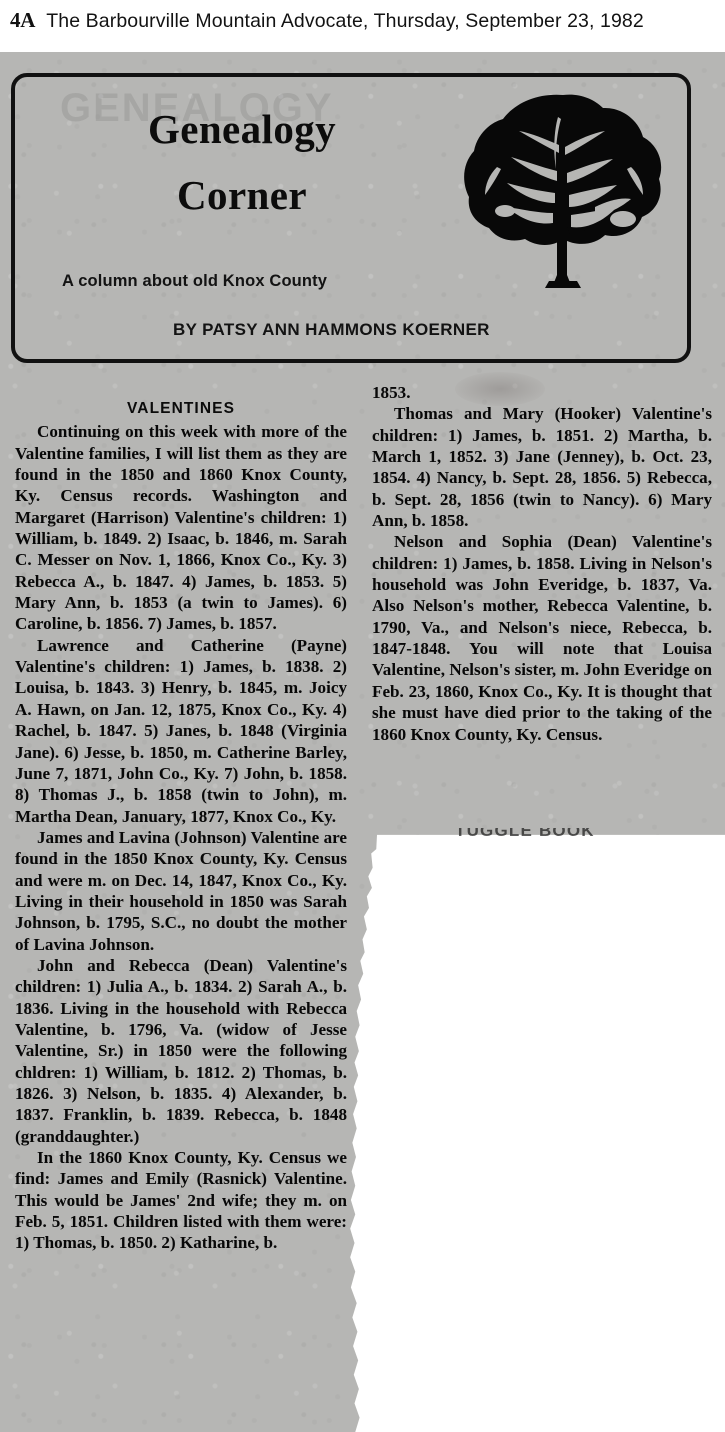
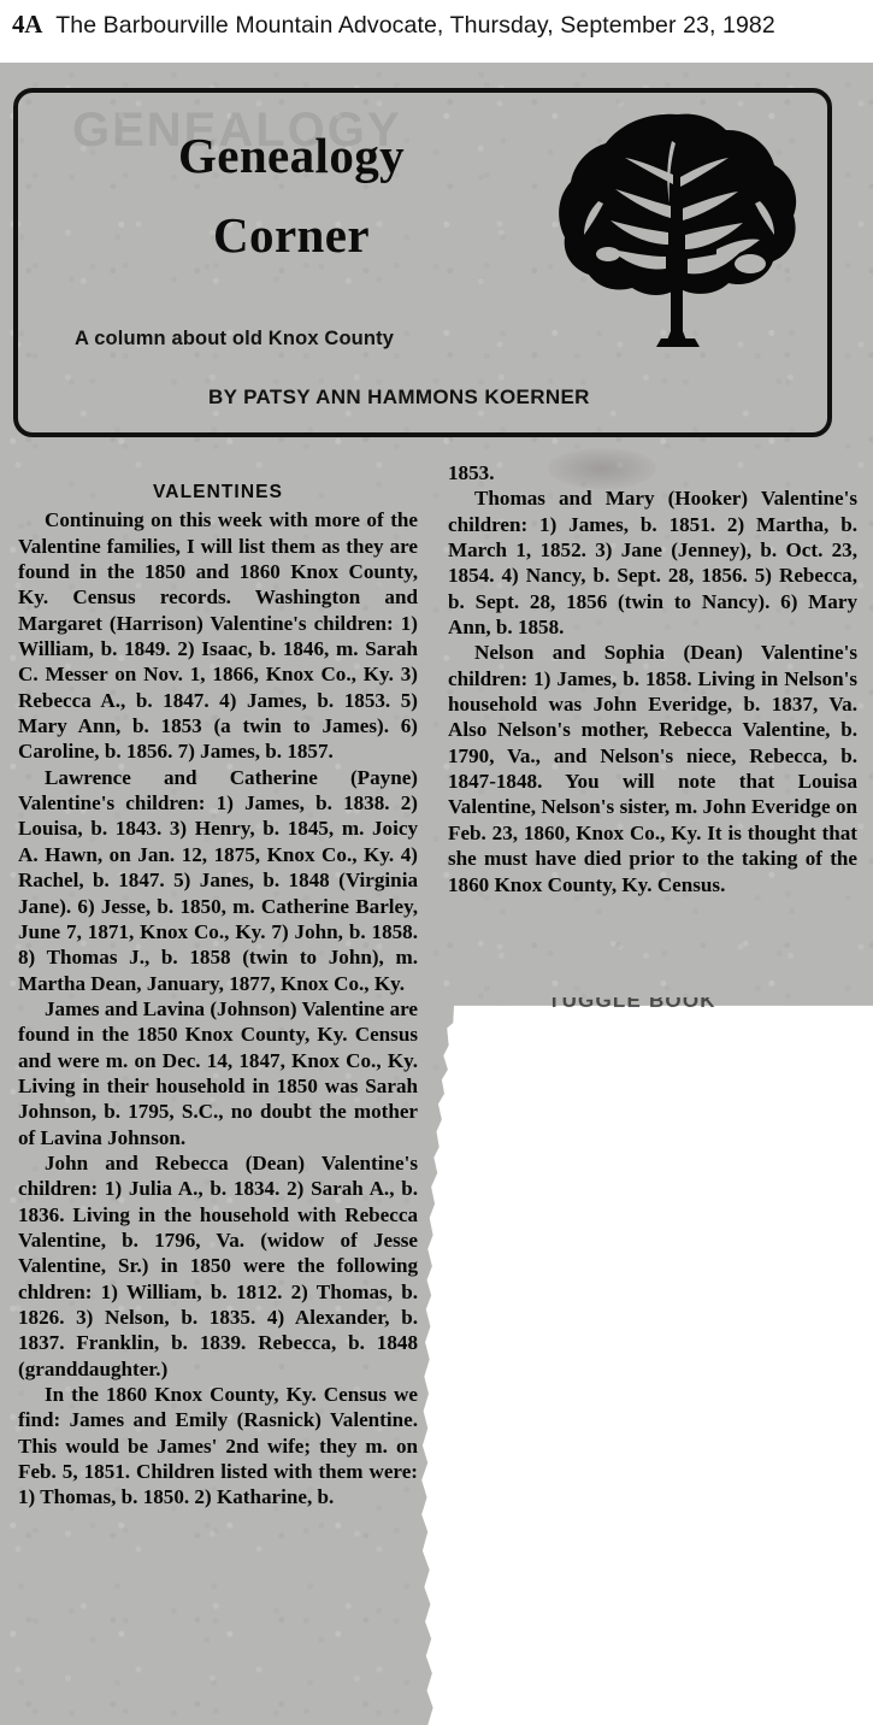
  4A
  The Barbourville Mountain Advocate, Thursday, September 23, 1982
  GENEALOGY
  Genealogy
  Corner
  A column about old Knox County
  BY PATSY ANN HAMMONS KOERNER
  VALENTINES
  Continuing on this week with more of the Valentine families, I will list them as they are found in the 1850 and 1860 Knox County, Ky. Census records. Washington and Margaret (Harrison) Valentine's children: 1) William, b. 1849. 2) Isaac, b. 1846, m. Sarah C. Messer on Nov. 1, 1866, Knox Co., Ky. 3) Rebecca A., b. 1847. 4) James, b. 1853. 5) Mary Ann, b. 1853 (a twin to James). 6) Caroline, b. 1856. 7) James, b. 1857.
- Lawrence and Catherine (Payne) Valentine's children: 1) James, b. 1838. 2) Louisa, b. 1843. 3) Henry, b. 1845, m. Joicy A. Hawn, on Jan. 12, 1875, Knox Co., Ky. 4) Rachel, b. 1847. 5) Janes, b. 1848 (Virginia Jane). 6) Jesse, b. 1850, m. Catherine Barley, June 7, 1871, John Co., Ky. 7) John, b. 1858. 8) Thomas J., b. 1858 (twin to John), m. Martha Dean, January, 1877, Knox Co., Ky.
+ Lawrence and Catherine (Payne) Valentine's children: 1) James, b. 1838. 2) Louisa, b. 1843. 3) Henry, b. 1845, m. Joicy A. Hawn, on Jan. 12, 1875, Knox Co., Ky. 4) Rachel, b. 1847. 5) Janes, b. 1848 (Virginia Jane). 6) Jesse, b. 1850, m. Catherine Barley, June 7, 1871, Knox Co., Ky. 7) John, b. 1858. 8) Thomas J., b. 1858 (twin to John), m. Martha Dean, January, 1877, Knox Co., Ky.
  James and Lavina (Johnson) Valentine are found in the 1850 Knox County, Ky. Census and were m. on Dec. 14, 1847, Knox Co., Ky. Living in their household in 1850 was Sarah Johnson, b. 1795, S.C., no doubt the mother of Lavina Johnson.
  John and Rebecca (Dean) Valentine's children: 1) Julia A., b. 1834. 2) Sarah A., b. 1836. Living in the household with Rebecca Valentine, b. 1796, Va. (widow of Jesse Valentine, Sr.) in 1850 were the following chldren: 1) William, b. 1812. 2) Thomas, b. 1826. 3) Nelson, b. 1835. 4) Alexander, b. 1837. Franklin, b. 1839. Rebecca, b. 1848 (granddaughter.)
  In the 1860 Knox County, Ky. Census we find: James and Emily (Rasnick) Valentine. This would be James' 2nd wife; they m. on Feb. 5, 1851. Children listed with them were: 1) Thomas, b. 1850. 2) Katharine, b.
  1853.
  Thomas and Mary (Hooker) Valentine's children: 1) James, b. 1851. 2) Martha, b. March 1, 1852. 3) Jane (Jenney), b. Oct. 23, 1854. 4) Nancy, b. Sept. 28, 1856. 5) Rebecca, b. Sept. 28, 1856 (twin to Nancy). 6) Mary Ann, b. 1858.
  Nelson and Sophia (Dean) Valentine's children: 1) James, b. 1858. Living in Nelson's household was John Everidge, b. 1837, Va. Also Nelson's mother, Rebecca Valentine, b. 1790, Va., and Nelson's niece, Rebecca, b. 1847-1848. You will note that Louisa Valentine, Nelson's sister, m. John Everidge on Feb. 23, 1860, Knox Co., Ky. It is thought that she must have died prior to the taking of the 1860 Knox County, Ky. Census.
  TUGGLE BOOK
